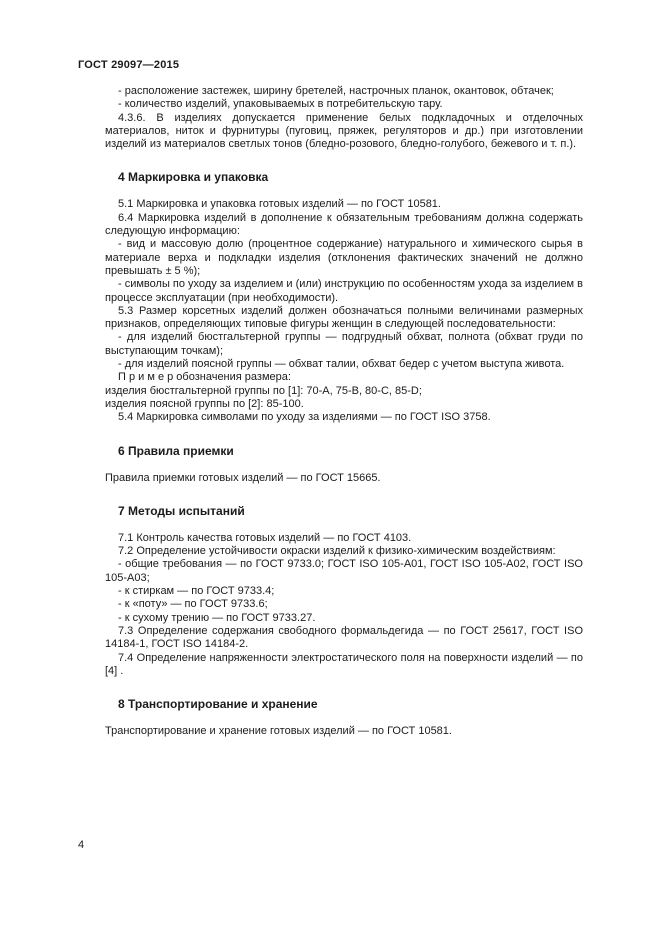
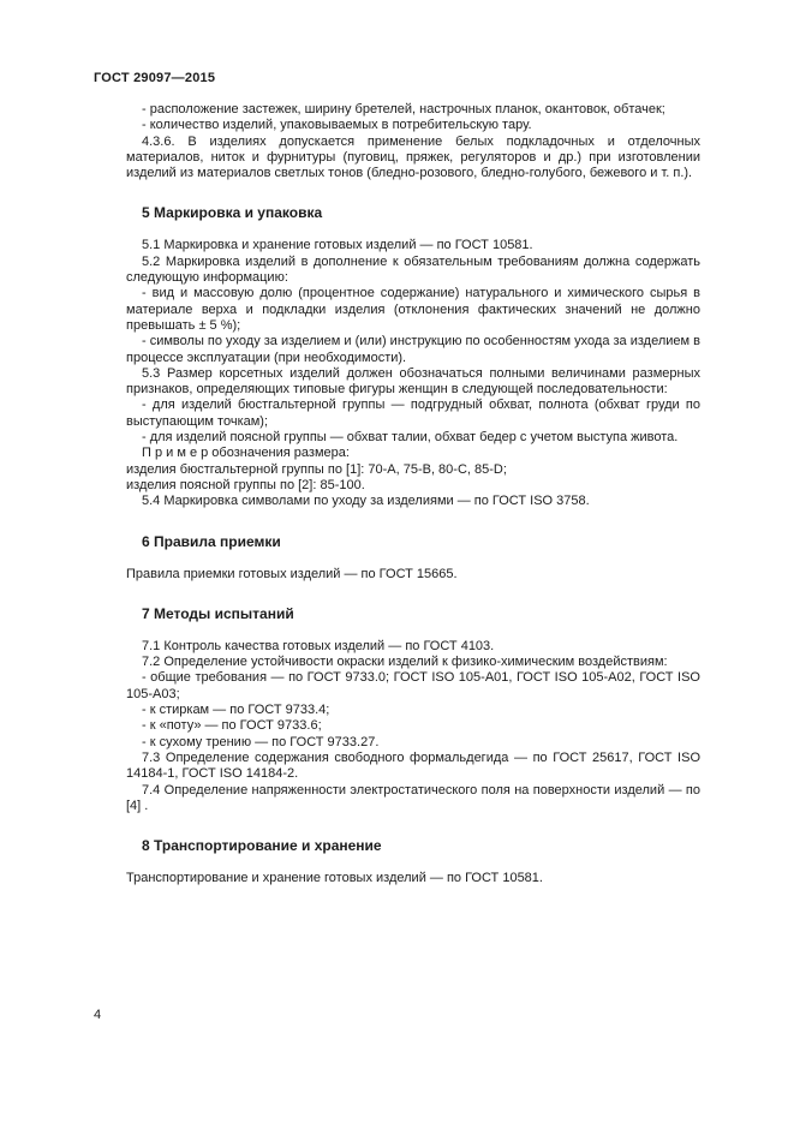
  ГОСТ 29097—2015
  - расположение застежек, ширину бретелей, настрочных планок, окантовок, обтачек;
  - количество изделий, упаковываемых в потребительскую тару.
  4.3.6. В изделиях допускается применение белых подкладочных и отделочных материалов, ниток и фурнитуры (пуговиц, пряжек, регуляторов и др.) при изготовлении изделий из материалов светлых тонов (бледно-розового, бледно-голубого, бежевого и т. п.).
- 4 Маркировка и упаковка
+ 5 Маркировка и упаковка
- 5.1 Маркировка и упаковка готовых изделий — по ГОСТ 10581.
+ 5.1 Маркировка и хранение готовых изделий — по ГОСТ 10581.
- 6.4 Маркировка изделий в дополнение к обязательным требованиям должна содержать следующую информацию:
+ 5.2 Маркировка изделий в дополнение к обязательным требованиям должна содержать следующую информацию:
  - вид и массовую долю (процентное содержание) натурального и химического сырья в материале верха и подкладки изделия (отклонения фактических значений не должно превышать ± 5 %);
  - символы по уходу за изделием и (или) инструкцию по особенностям ухода за изделием в процессе эксплуатации (при необходимости).
  5.3 Размер корсетных изделий должен обозначаться полными величинами размерных признаков, определяющих типовые фигуры женщин в следующей последовательности:
  - для изделий бюстгальтерной группы — подгрудный обхват, полнота (обхват груди по выступающим точкам);
  - для изделий поясной группы — обхват талии, обхват бедер с учетом выступа живота.
  П р и м е р обозначения размера:
  изделия бюстгальтерной группы по [1]: 70-A, 75-B, 80-C, 85-D;
  изделия поясной группы по [2]: 85-100.
  5.4 Маркировка символами по уходу за изделиями — по ГОСТ ISO 3758.
  6 Правила приемки
  Правила приемки готовых изделий — по ГОСТ 15665.
  7 Методы испытаний
  7.1 Контроль качества готовых изделий — по ГОСТ 4103.
  7.2 Определение устойчивости окраски изделий к физико-химическим воздействиям:
  - общие требования — по ГОСТ 9733.0; ГОСТ ISO 105-A01, ГОСТ ISO 105-A02, ГОСТ ISO 105-A03;
  - к стиркам — по ГОСТ 9733.4;
  - к «поту» — по ГОСТ 9733.6;
  - к сухому трению — по ГОСТ 9733.27.
  7.3 Определение содержания свободного формальдегида — по ГОСТ 25617, ГОСТ ISO 14184-1, ГОСТ ISO 14184-2.
  7.4 Определение напряженности электростатического поля на поверхности изделий — по [4] .
  8 Транспортирование и хранение
  Транспортирование и хранение готовых изделий — по ГОСТ 10581.
  4
